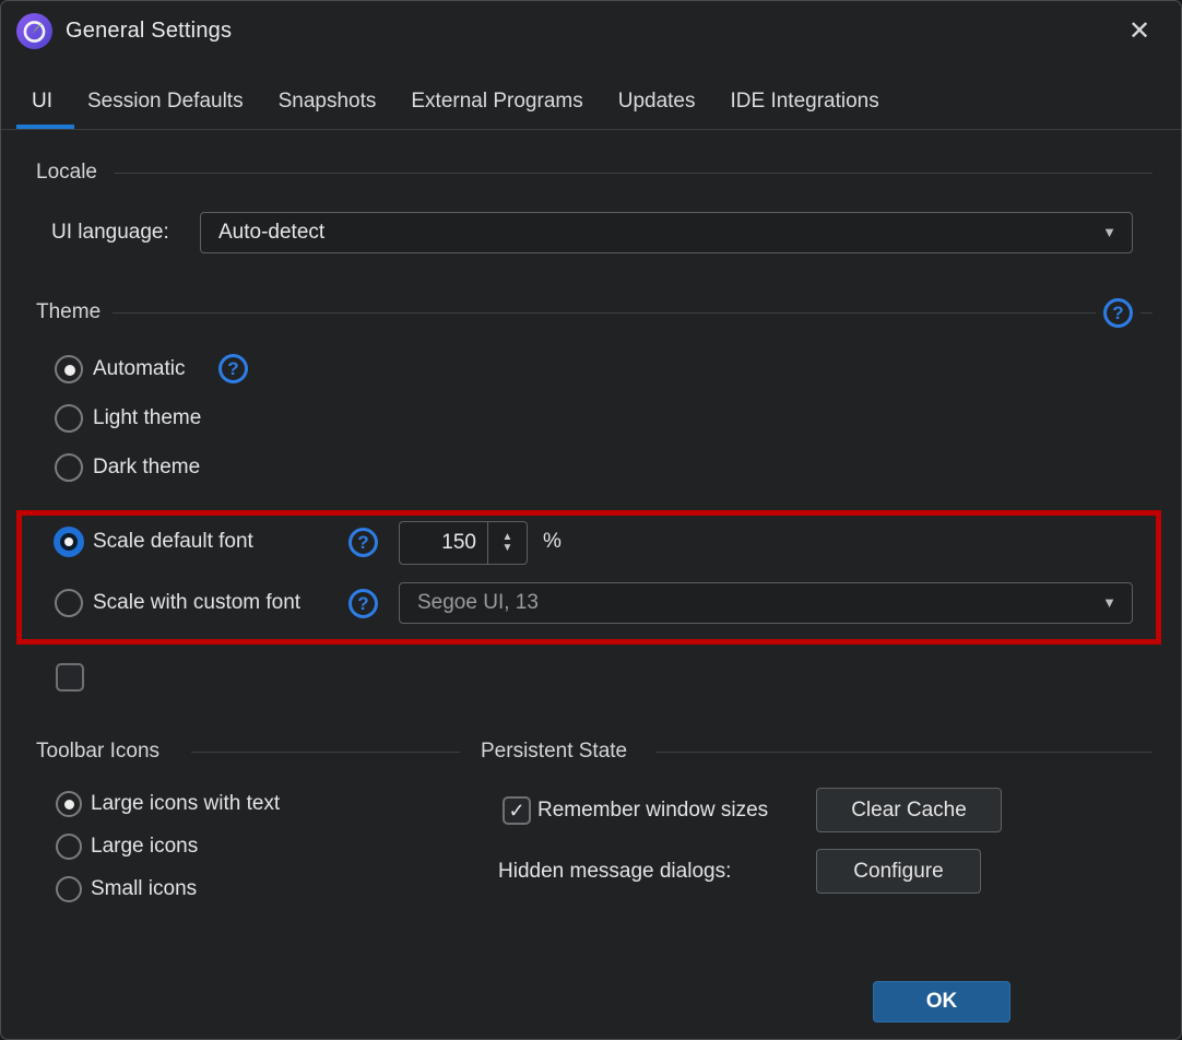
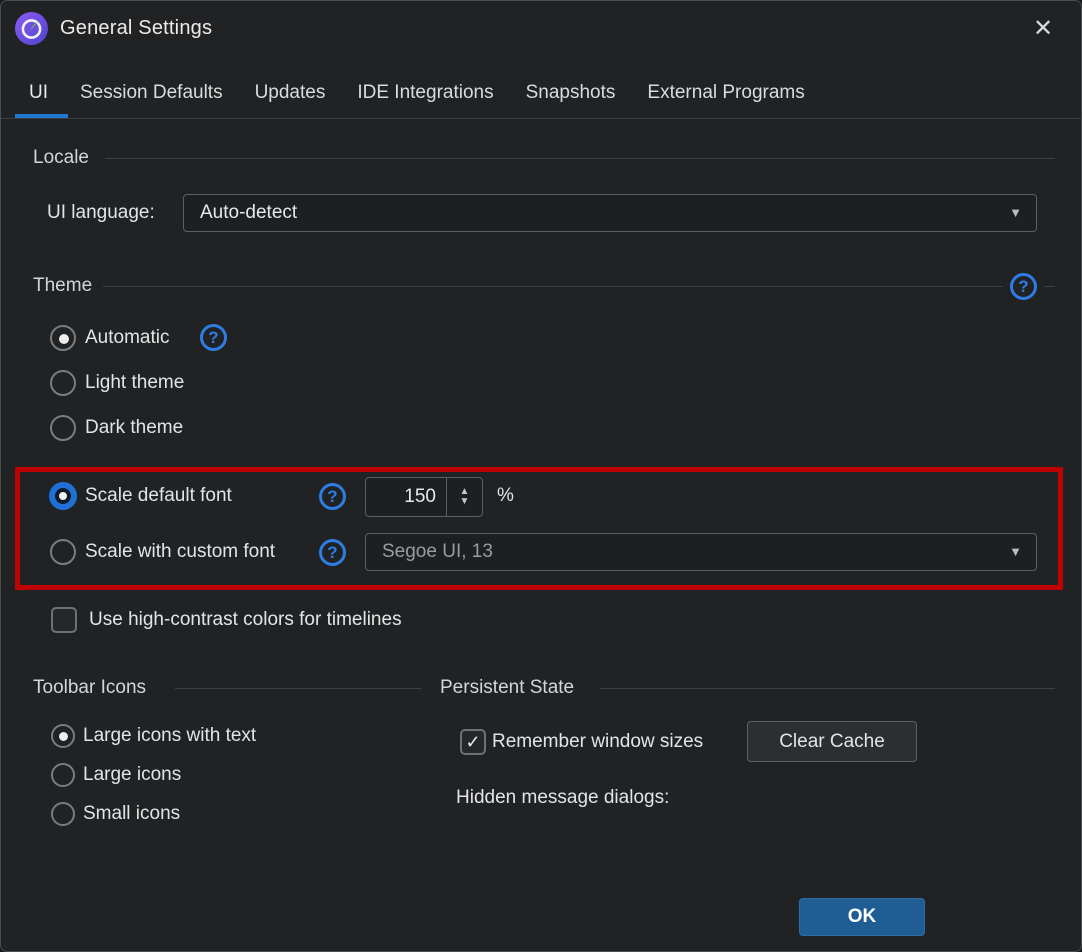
  General Settings
  ✕
  UI
  Session Defaults
- Snapshots
+ Updates
- External Programs
+ IDE Integrations
- Updates
+ Snapshots
- IDE Integrations
+ External Programs
  Locale
  UI language:
  Auto-detect
  ▼
  Theme
  ?
  Automatic
  ?
  Light theme
  Dark theme
  Scale default font
  ?
  150
  ▲
  ▼
  %
  Scale with custom font
  ?
  Segoe UI, 13
  ▼
+ Use high-contrast colors for timelines
  Toolbar Icons
  Large icons with text
  Large icons
  Small icons
  Persistent State
  ✓
  Remember window sizes
  Clear Cache
  Hidden message dialogs:
- Configure
  OK
